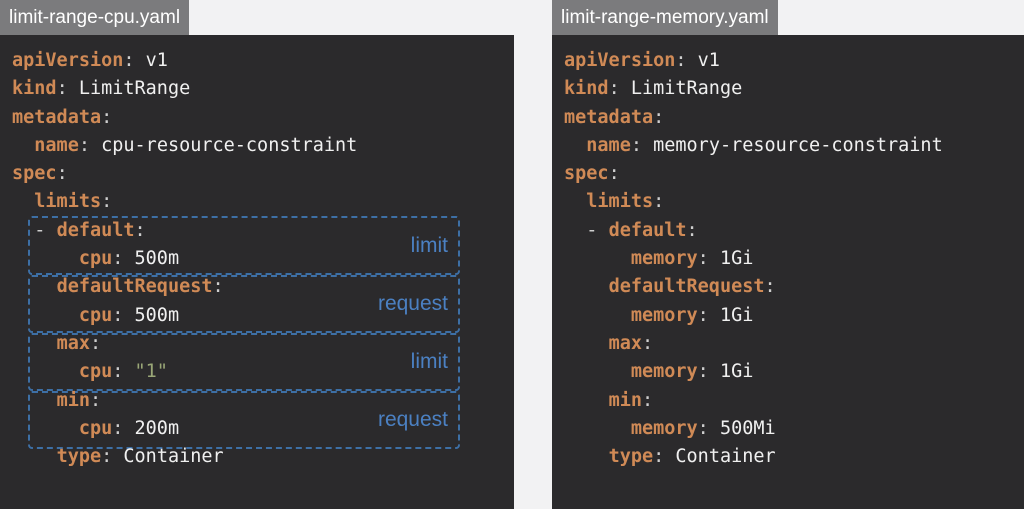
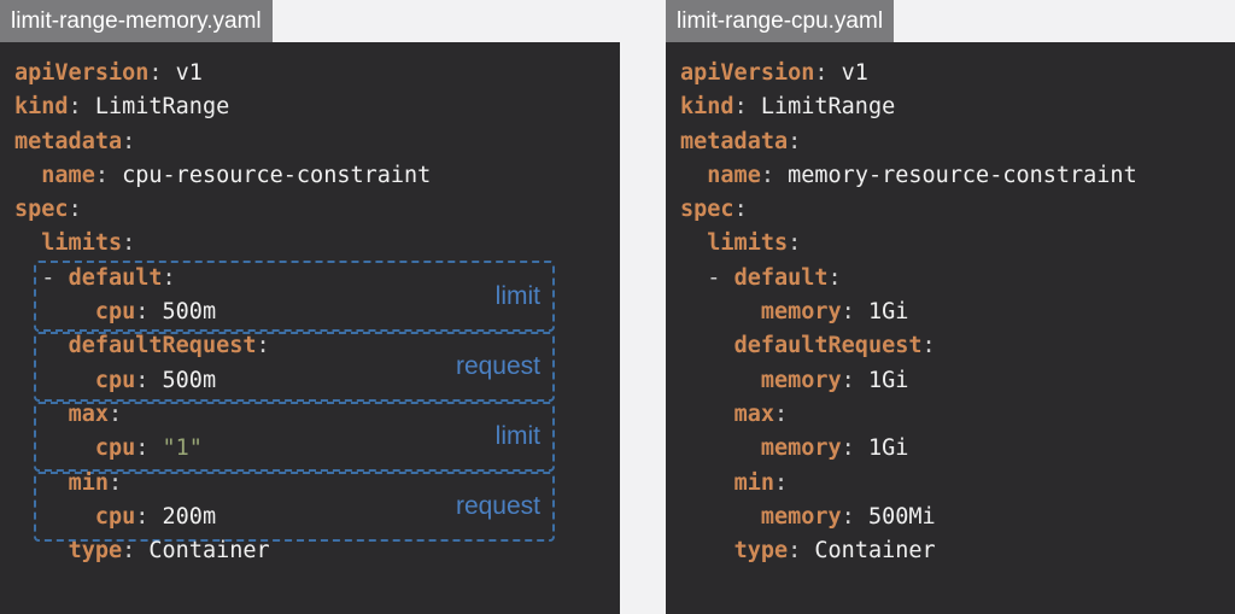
- limit-range-cpu.yaml
+ limit-range-memory.yaml
  limit
  request
  limit
  request
  apiVersion: v1
  kind: LimitRange
  metadata:
  name: cpu-resource-constraint
  spec:
  limits:
  - default:
  cpu: 500m
  defaultRequest:
  cpu: 500m
  max:
  cpu: "1"
  min:
  cpu: 200m
  type: Container
- limit-range-memory.yaml
+ limit-range-cpu.yaml
  apiVersion: v1
  kind: LimitRange
  metadata:
  name: memory-resource-constraint
  spec:
  limits:
  - default:
  memory: 1Gi
  defaultRequest:
  memory: 1Gi
  max:
  memory: 1Gi
  min:
  memory: 500Mi
  type: Container
